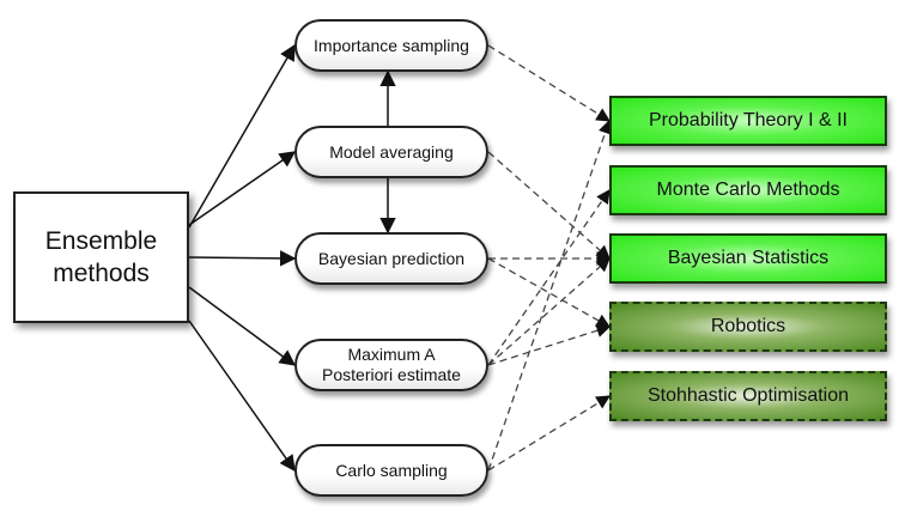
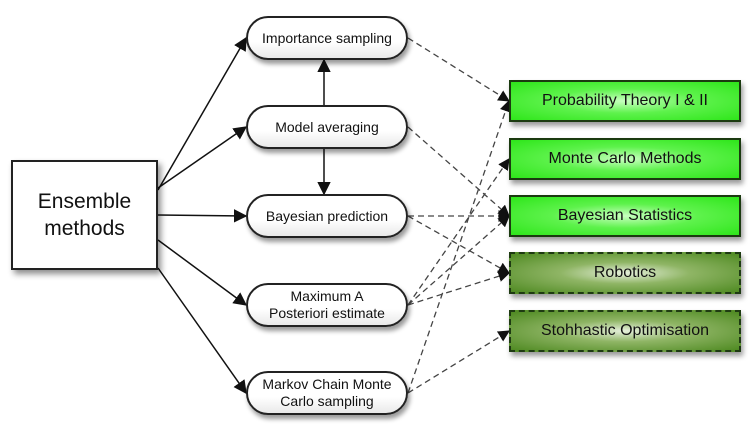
  Ensemble
  methods
  Importance sampling
  Model averaging
  Bayesian prediction
  Maximum A
  Posteriori estimate
+ Markov Chain Monte
  Carlo sampling
  Probability Theory I & II
  Monte Carlo Methods
  Bayesian Statistics
  Robotics
  Stohhastic Optimisation
